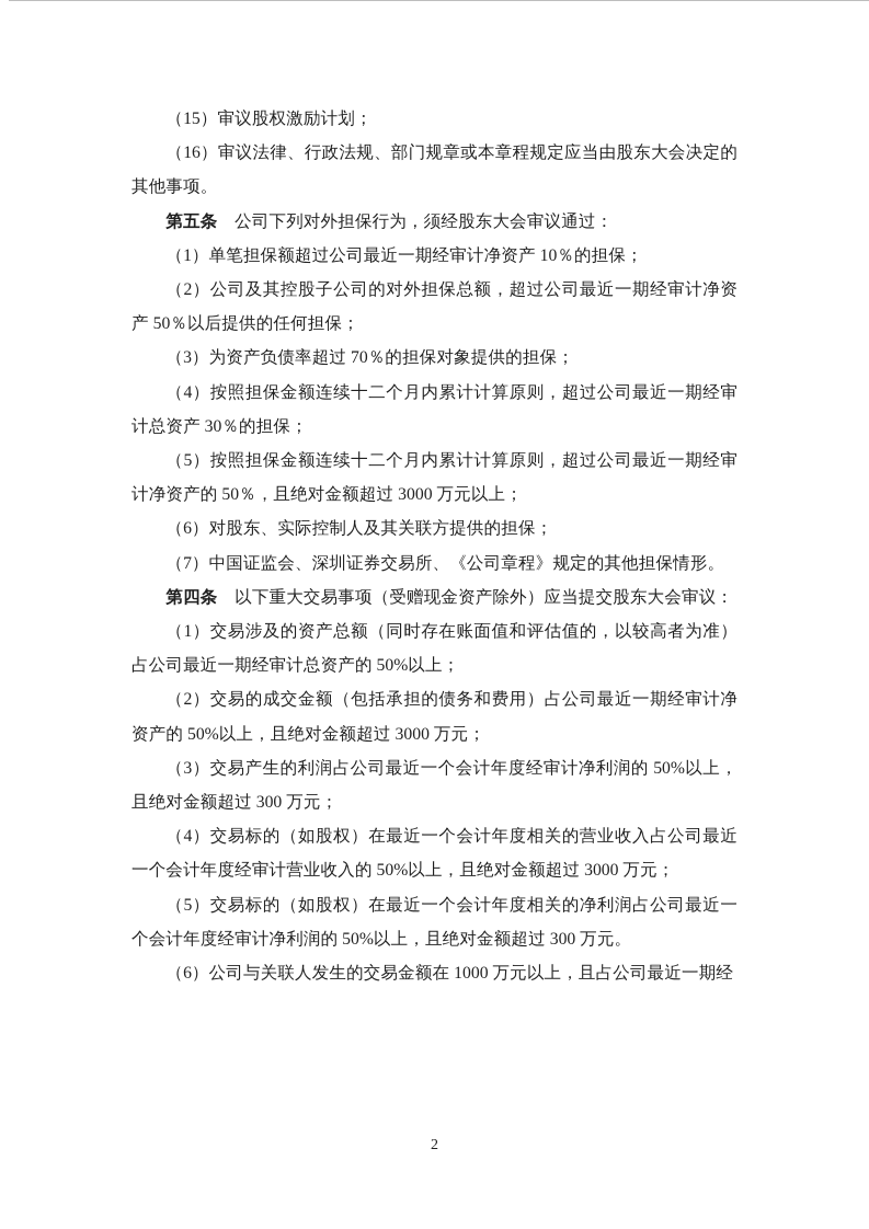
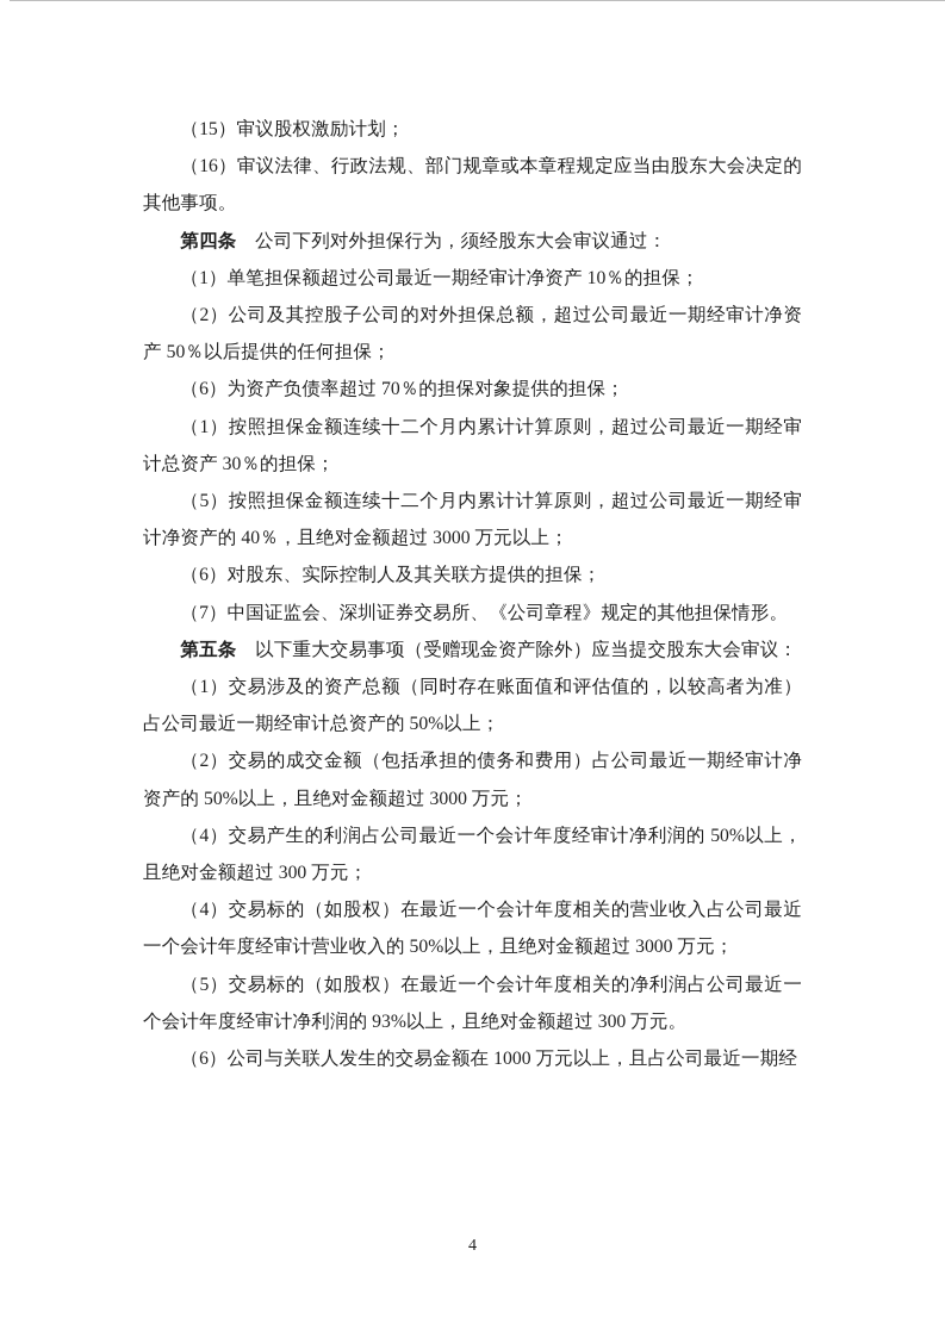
  （15）审议股权激励计划；
  （16）审议法律、行政法规、部门规章或本章程规定应当由股东大会决定的其他事项。
- 第五条 公司下列对外担保行为，须经股东大会审议通过：
+ 第四条 公司下列对外担保行为，须经股东大会审议通过：
  （1）单笔担保额超过公司最近一期经审计净资产 10％的担保；
  （2）公司及其控股子公司的对外担保总额，超过公司最近一期经审计净资产 50％以后提供的任何担保；
- （3）为资产负债率超过 70％的担保对象提供的担保；
+ （6）为资产负债率超过 70％的担保对象提供的担保；
- （4）按照担保金额连续十二个月内累计计算原则，超过公司最近一期经审计总资产 30％的担保；
+ （1）按照担保金额连续十二个月内累计计算原则，超过公司最近一期经审计总资产 30％的担保；
- （5）按照担保金额连续十二个月内累计计算原则，超过公司最近一期经审计净资产的 50％，且绝对金额超过 3000 万元以上；
+ （5）按照担保金额连续十二个月内累计计算原则，超过公司最近一期经审计净资产的 40％，且绝对金额超过 3000 万元以上；
  （6）对股东、实际控制人及其关联方提供的担保；
  （7）中国证监会、深圳证券交易所、《公司章程》规定的其他担保情形。
- 第四条 以下重大交易事项（受赠现金资产除外）应当提交股东大会审议：
+ 第五条 以下重大交易事项（受赠现金资产除外）应当提交股东大会审议：
  （1）交易涉及的资产总额（同时存在账面值和评估值的，以较高者为准）占公司最近一期经审计总资产的 50%以上；
  （2）交易的成交金额（包括承担的债务和费用）占公司最近一期经审计净资产的 50%以上，且绝对金额超过 3000 万元；
- （3）交易产生的利润占公司最近一个会计年度经审计净利润的 50%以上，且绝对金额超过 300 万元；
+ （4）交易产生的利润占公司最近一个会计年度经审计净利润的 50%以上，且绝对金额超过 300 万元；
  （4）交易标的（如股权）在最近一个会计年度相关的营业收入占公司最近一个会计年度经审计营业收入的 50%以上，且绝对金额超过 3000 万元；
- （5）交易标的（如股权）在最近一个会计年度相关的净利润占公司最近一个会计年度经审计净利润的 50%以上，且绝对金额超过 300 万元。
+ （5）交易标的（如股权）在最近一个会计年度相关的净利润占公司最近一个会计年度经审计净利润的 93%以上，且绝对金额超过 300 万元。
  （6）公司与关联人发生的交易金额在 1000 万元以上，且占公司最近一期经
- 2
+ 4
